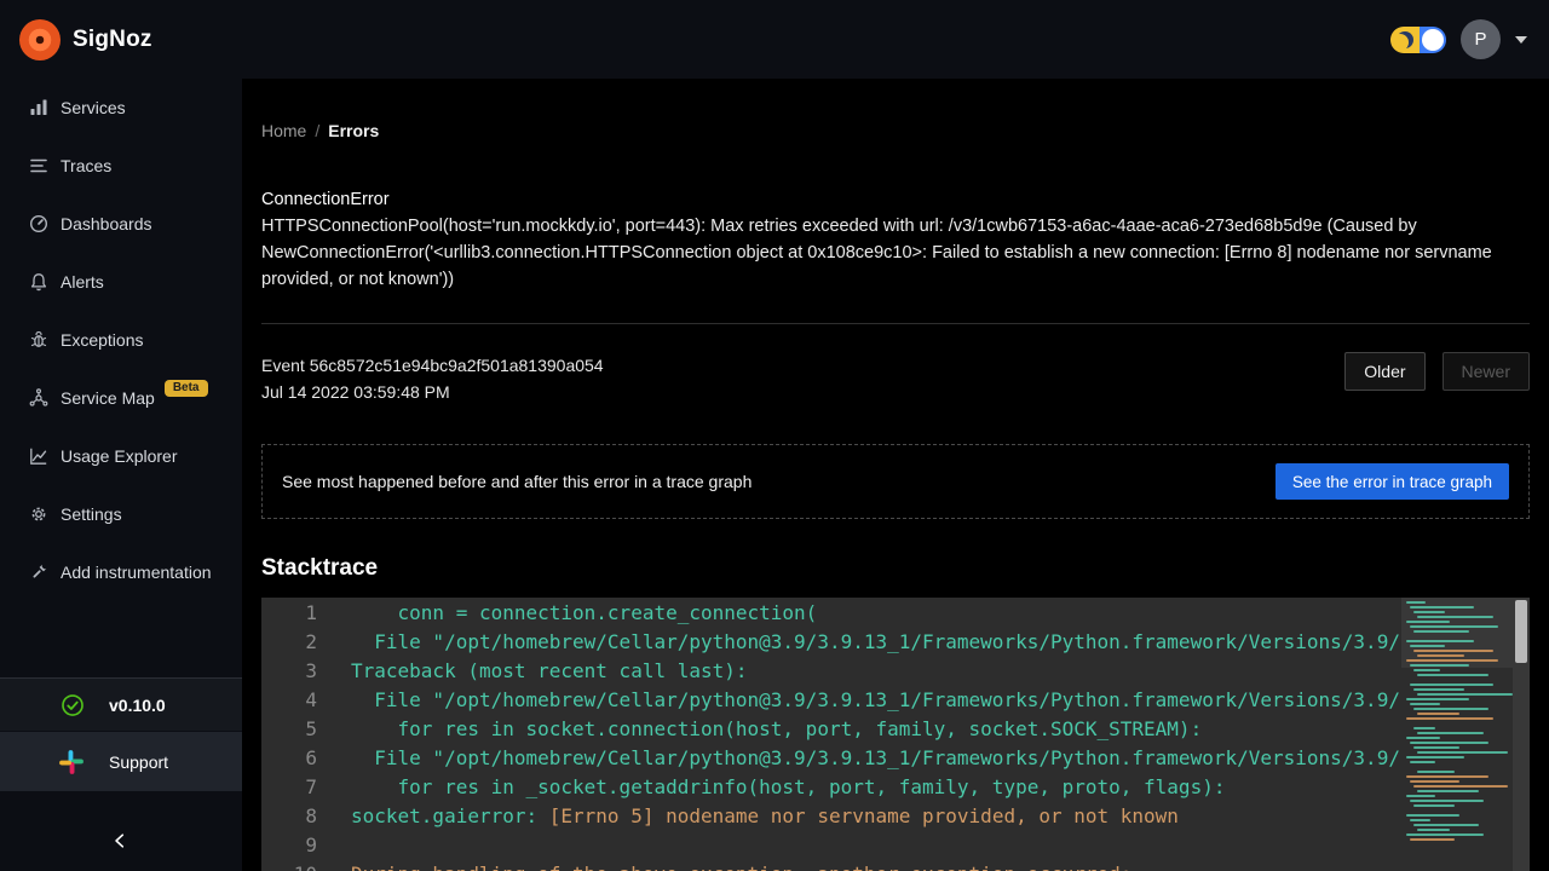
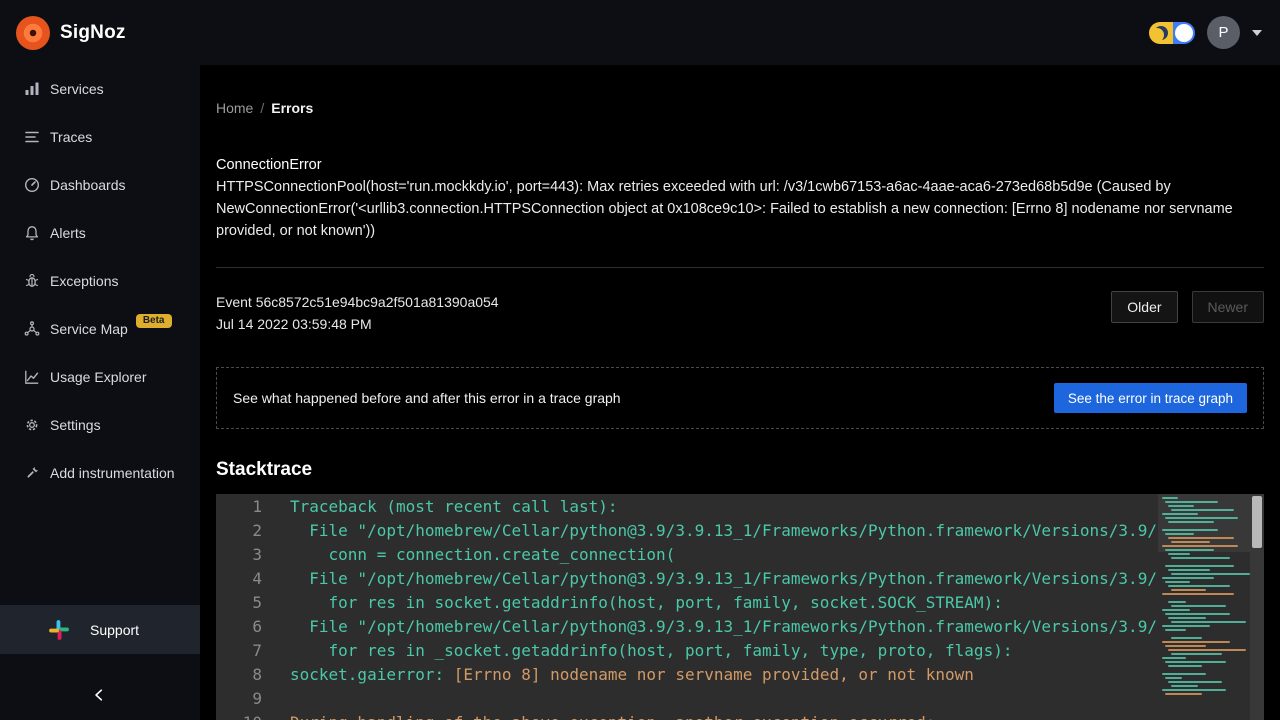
  SigNoz
  P
  Services
  Traces
  Dashboards
  Alerts
  Exceptions
  Service Map
  Beta
  Usage Explorer
  Settings
  Add instrumentation
- v0.10.0
  Support
  Home
  /
  Errors
  ConnectionError
  HTTPSConnectionPool(host='run.mockkdy.io', port=443): Max retries exceeded with url: /v3/1cwb67153-a6ac-4aae-aca6-273ed68b5d9e (Caused by NewConnectionError('<urllib3.connection.HTTPSConnection object at 0x108ce9c10>: Failed to establish a new connection: [Errno 8] nodename nor servname provided, or not known'))
  Event 56c8572c51e94bc9a2f501a81390a054
  Jul 14 2022 03:59:48 PM
  Older
  Newer
- See most happened before and after this error in a trace graph
+ See what happened before and after this error in a trace graph
  See the error in trace graph
  Stacktrace
  1
- conn = connection.create_connection(
+ Traceback (most recent call last):
  2
  File "/opt/homebrew/Cellar/python@3.9/3.9.13_1/Frameworks/Python.framework/Versions/3.9/
  3
- Traceback (most recent call last):
+ conn = connection.create_connection(
  4
  File "/opt/homebrew/Cellar/python@3.9/3.9.13_1/Frameworks/Python.framework/Versions/3.9/
  5
- for res in socket.connection(host, port, family, socket.SOCK_STREAM):
+ for res in socket.getaddrinfo(host, port, family, socket.SOCK_STREAM):
  6
  File "/opt/homebrew/Cellar/python@3.9/3.9.13_1/Frameworks/Python.framework/Versions/3.9/
  7
  for res in _socket.getaddrinfo(host, port, family, type, proto, flags):
  8
- socket.gaierror: [Errno 5] nodename nor servname provided, or not known
+ socket.gaierror: [Errno 8] nodename nor servname provided, or not known
  9
